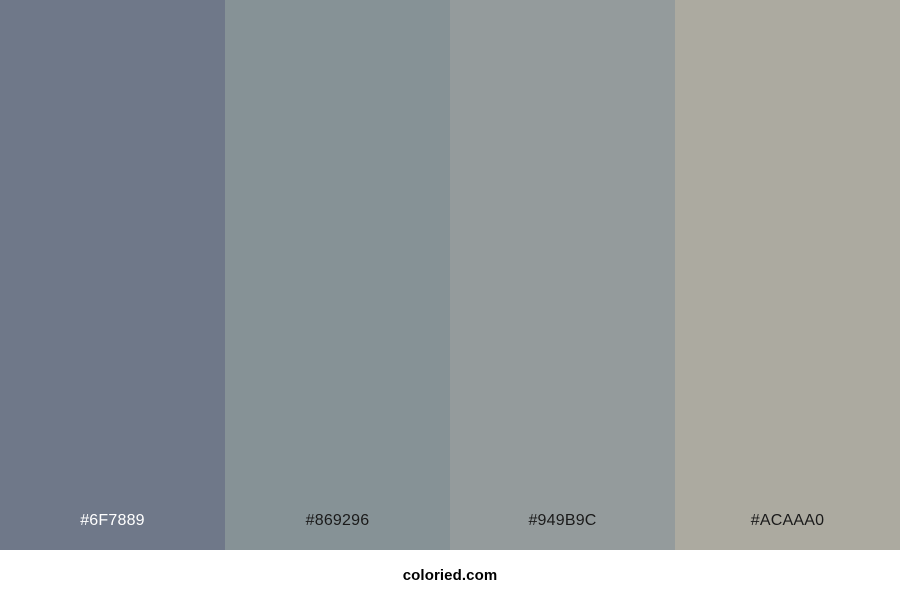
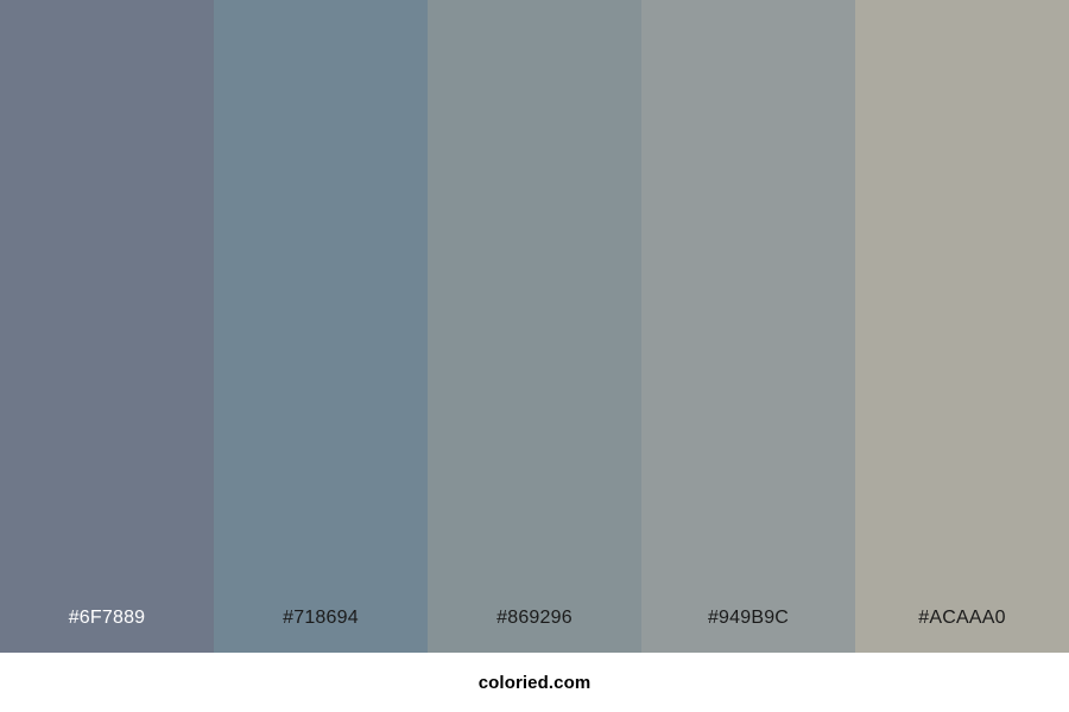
  #6F7889
+ #718694
  #869296
  #949B9C
  #ACAAA0
  coloried.com
